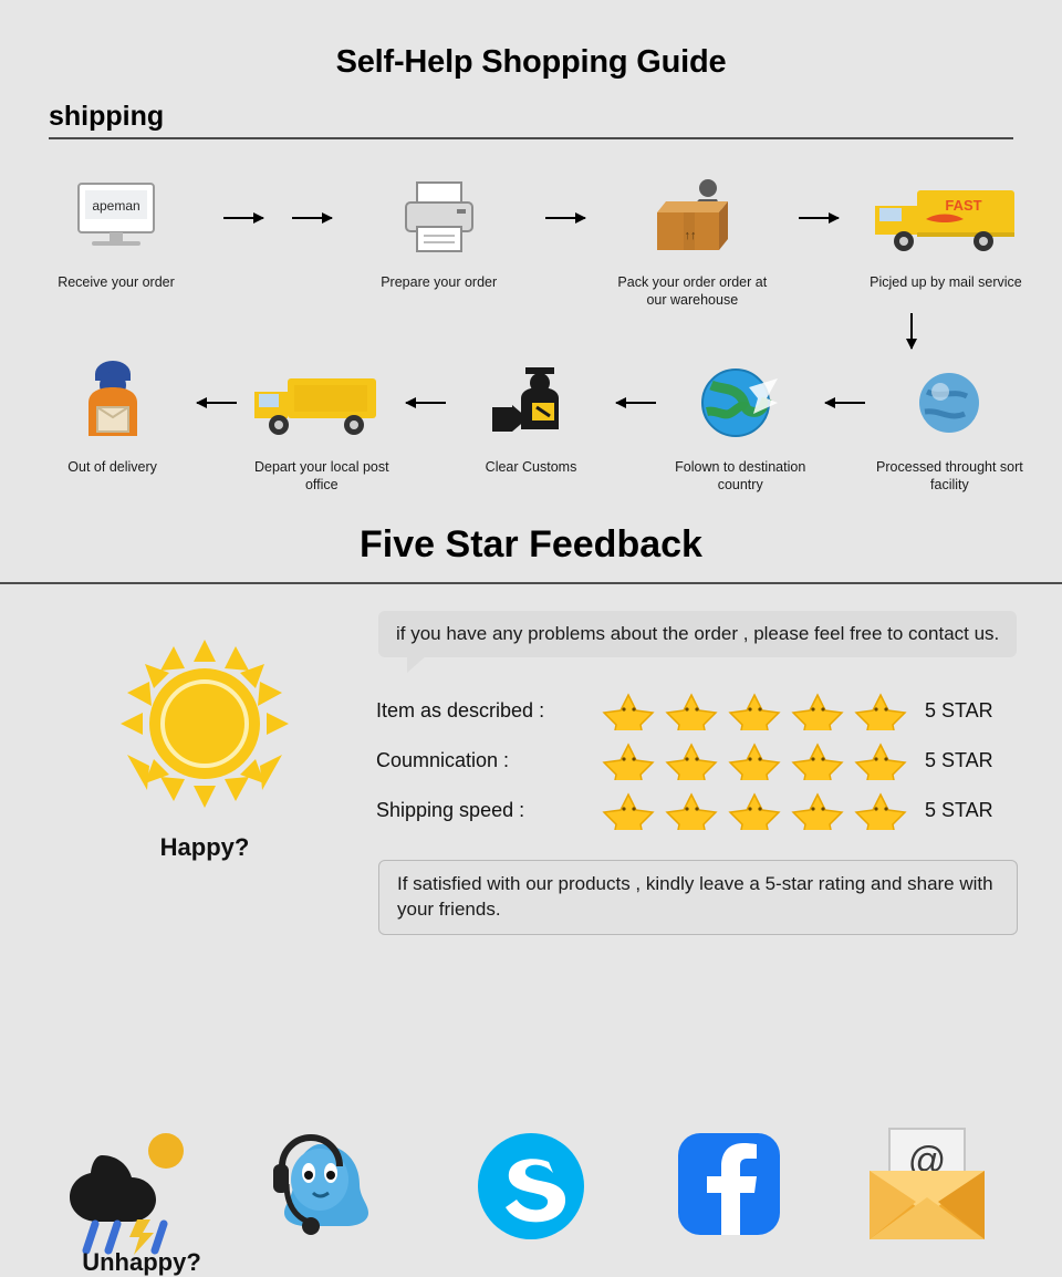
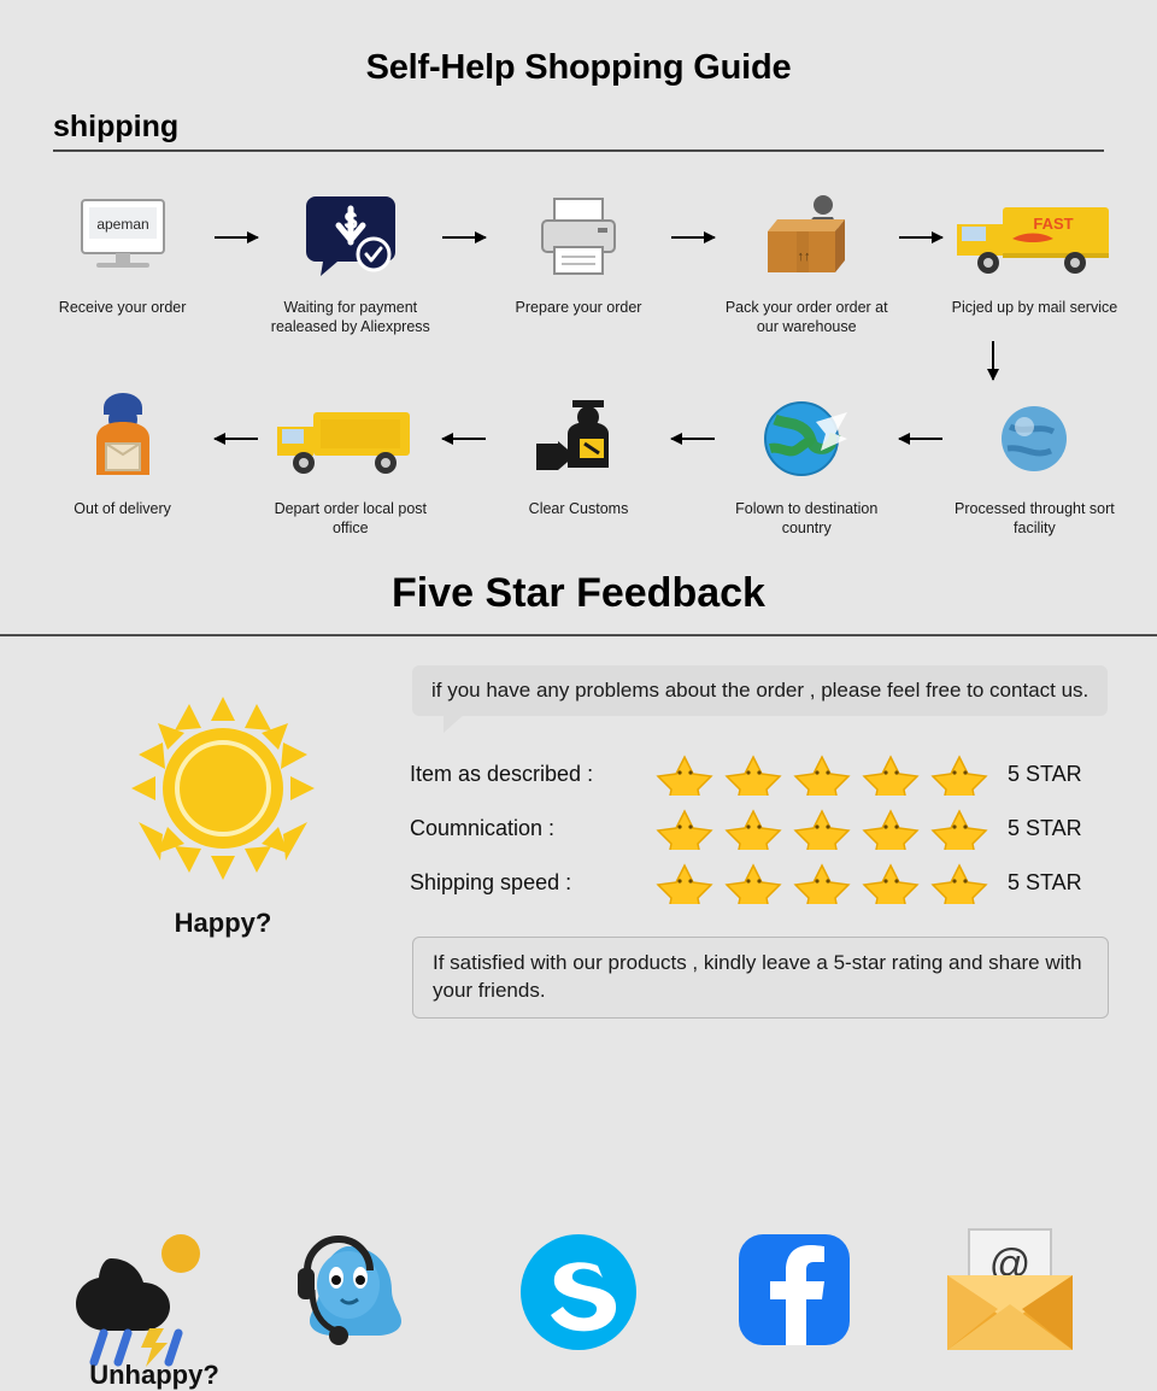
  Self-Help Shopping Guide
  shipping
  apeman
  Receive your order
+ $
+ Waiting for payment realeased by Aliexpress
  Prepare your order
  ↑↑
  Pack your order order at our warehouse
  FAST
  Picjed up by mail service
  Out of delivery
- Depart your local post office
+ Depart order local post office
  Clear Customs
  Folown to destination country
  Processed throught sort facility
  Five Star Feedback
  Happy?
  if you have any problems about the order , please feel free to contact us.
  Item as described :
  5 STAR
  Coumnication :
  5 STAR
  Shipping speed :
  5 STAR
  If satisfied with our products , kindly leave a 5-star rating and share with your friends.
  @
  Unhappy?
